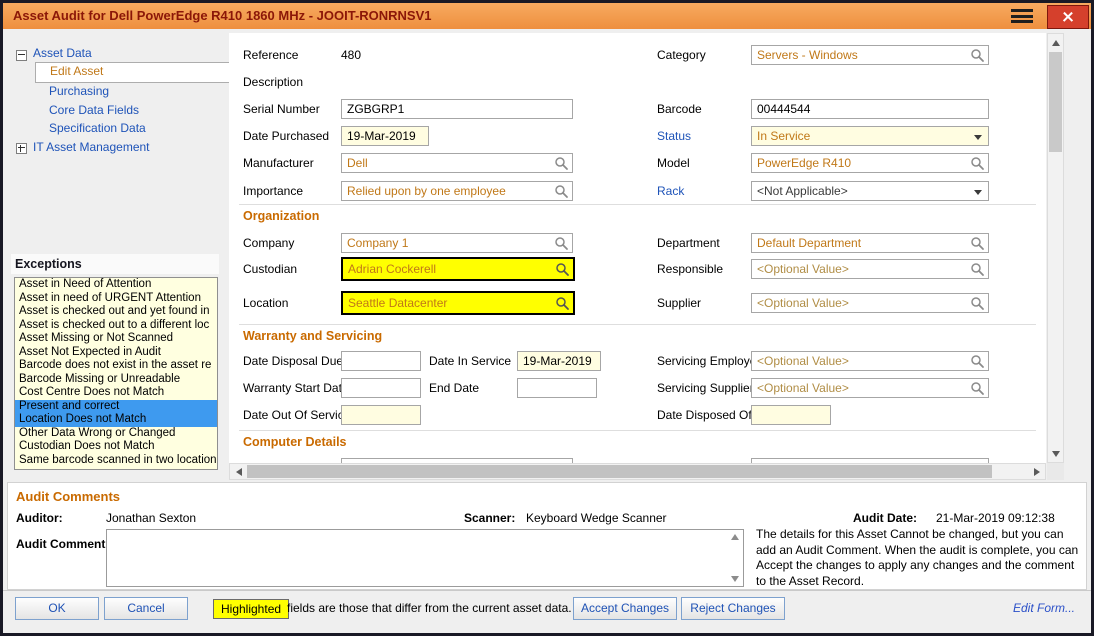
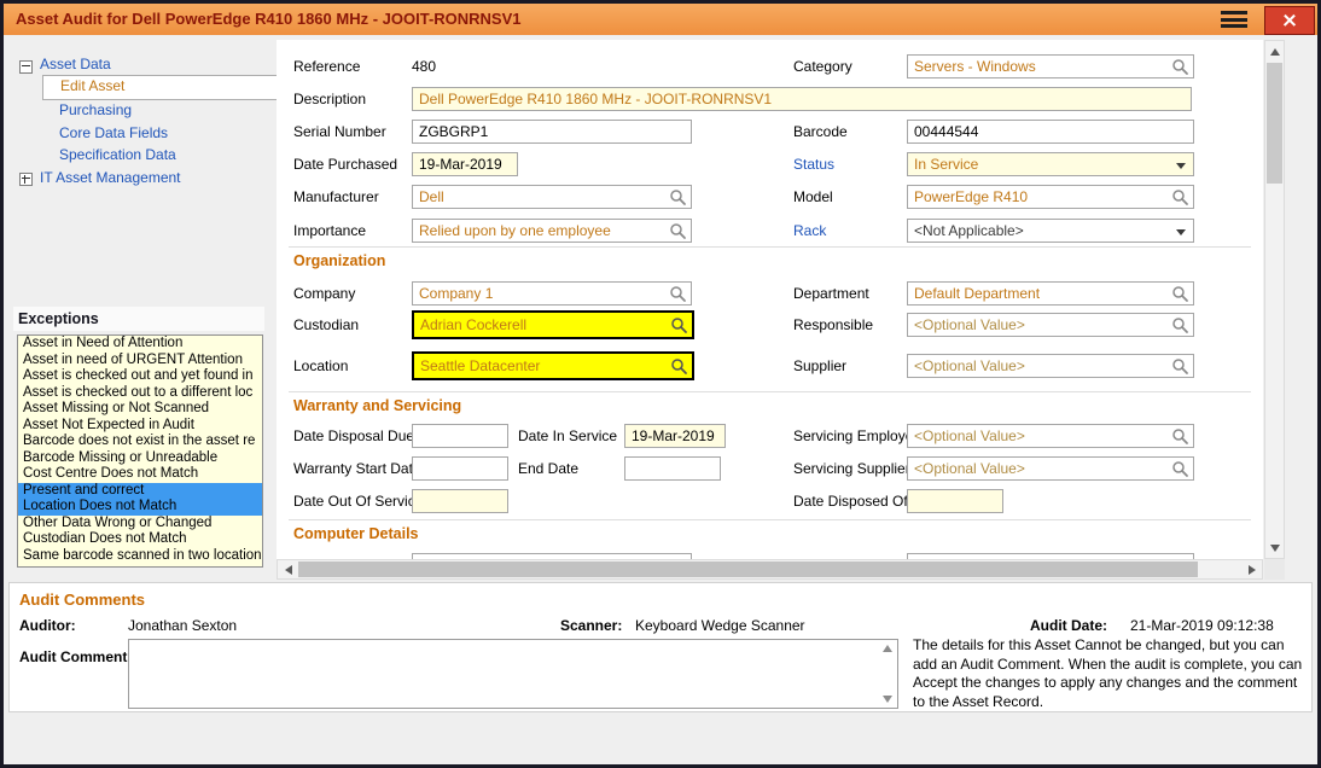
  Asset Audit for Dell PowerEdge R410 1860 MHz - JOOIT-RONRNSV1
  Asset Data
  Edit Asset
  Purchasing
  Core Data Fields
  Specification Data
  IT Asset Management
  Exceptions
  Asset in Need of Attention
  Asset in need of URGENT Attention
  Asset is checked out and yet found in
  Asset is checked out to a different loc
  Asset Missing or Not Scanned
  Asset Not Expected in Audit
  Barcode does not exist in the asset re
  Barcode Missing or Unreadable
  Cost Centre Does not Match
  Present and correct
  Location Does not Match
  Other Data Wrong or Changed
  Custodian Does not Match
  Same barcode scanned in two location
  Reference
  480
  Category
  Servers - Windows
  Description
+ Dell PowerEdge R410 1860 MHz - JOOIT-RONRNSV1
  Serial Number
  ZGBGRP1
  Barcode
  00444544
  Date Purchased
  19-Mar-2019
  Status
  In Service
  Manufacturer
  Dell
  Model
  PowerEdge R410
  Importance
  Relied upon by one employee
  Rack
  <Not Applicable>
  Organization
  Company
  Company 1
  Department
  Default Department
  Custodian
  Adrian Cockerell
  Responsible
  <Optional Value>
  Location
  Seattle Datacenter
  Supplier
  <Optional Value>
  Warranty and Servicing
  Date Disposal Due
  Date In Service
  19-Mar-2019
  Servicing Employ
  <Optional Value>
  Warranty Start Da
  End Date
  Servicing Supplie
  <Optional Value>
  Date Out Of Servi
  Date Disposed O
  Computer Details
  Audit Comments
  Auditor:
  Jonathan Sexton
  Scanner:
  Keyboard Wedge Scanner
  Audit Date:
  21-Mar-2019 09:12:38
  Audit Comment
  The details for this Asset Cannot be changed, but you can add an Audit Comment. When the audit is complete, you can Accept the changes to apply any changes and the comment to the Asset Record.
- OK
- Cancel
- Highlighted
- fields are those that differ from the current asset data.
- Accept Changes
- Reject Changes
- Edit Form...
